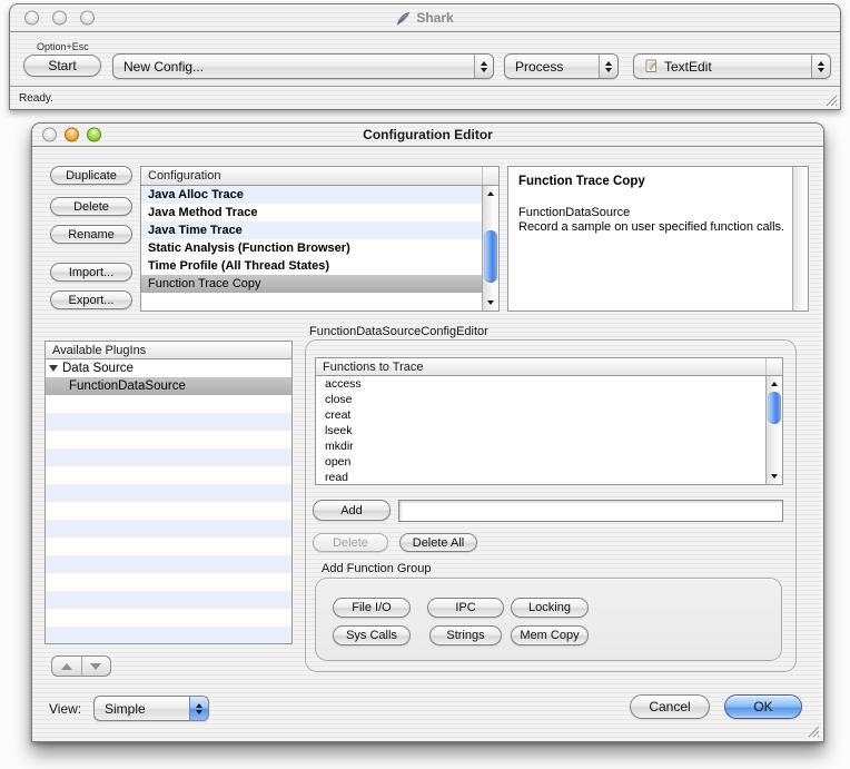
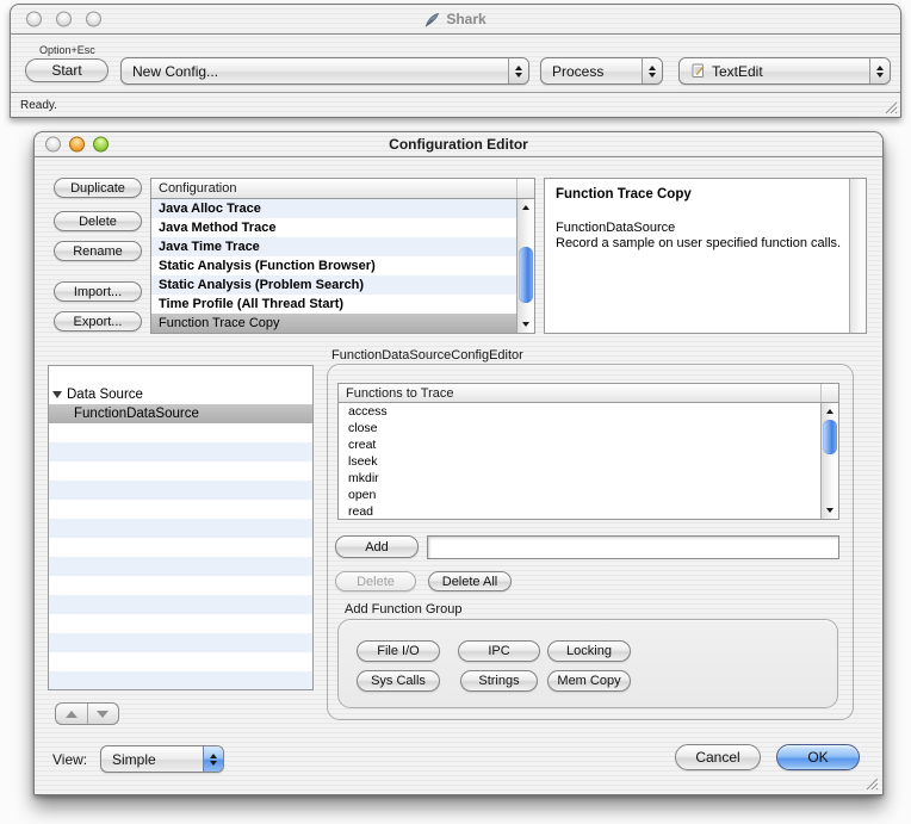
  Shark
  Option+Esc
  Start
  New Config...
  Process
  TextEdit
  Ready.
  Configuration Editor
  Duplicate
  Delete
  Rename
  Import...
  Export...
  Configuration
  Java Alloc Trace
  Java Method Trace
  Java Time Trace
  Static Analysis (Function Browser)
+ Static Analysis (Problem Search)
- Time Profile (All Thread States)
+ Time Profile (All Thread Start)
  Function Trace Copy
  Function Trace Copy
  FunctionDataSource
  Record a sample on user specified function calls.
- Available PlugIns
  Data Source
  FunctionDataSource
  FunctionDataSourceConfigEditor
  Functions to Trace
  access
  close
  creat
  lseek
  mkdir
  open
  read
  Add
  Delete
  Delete All
  Add Function Group
  File I/O
  IPC
  Locking
  Sys Calls
  Strings
  Mem Copy
  View:
  Simple
  Cancel
  OK
